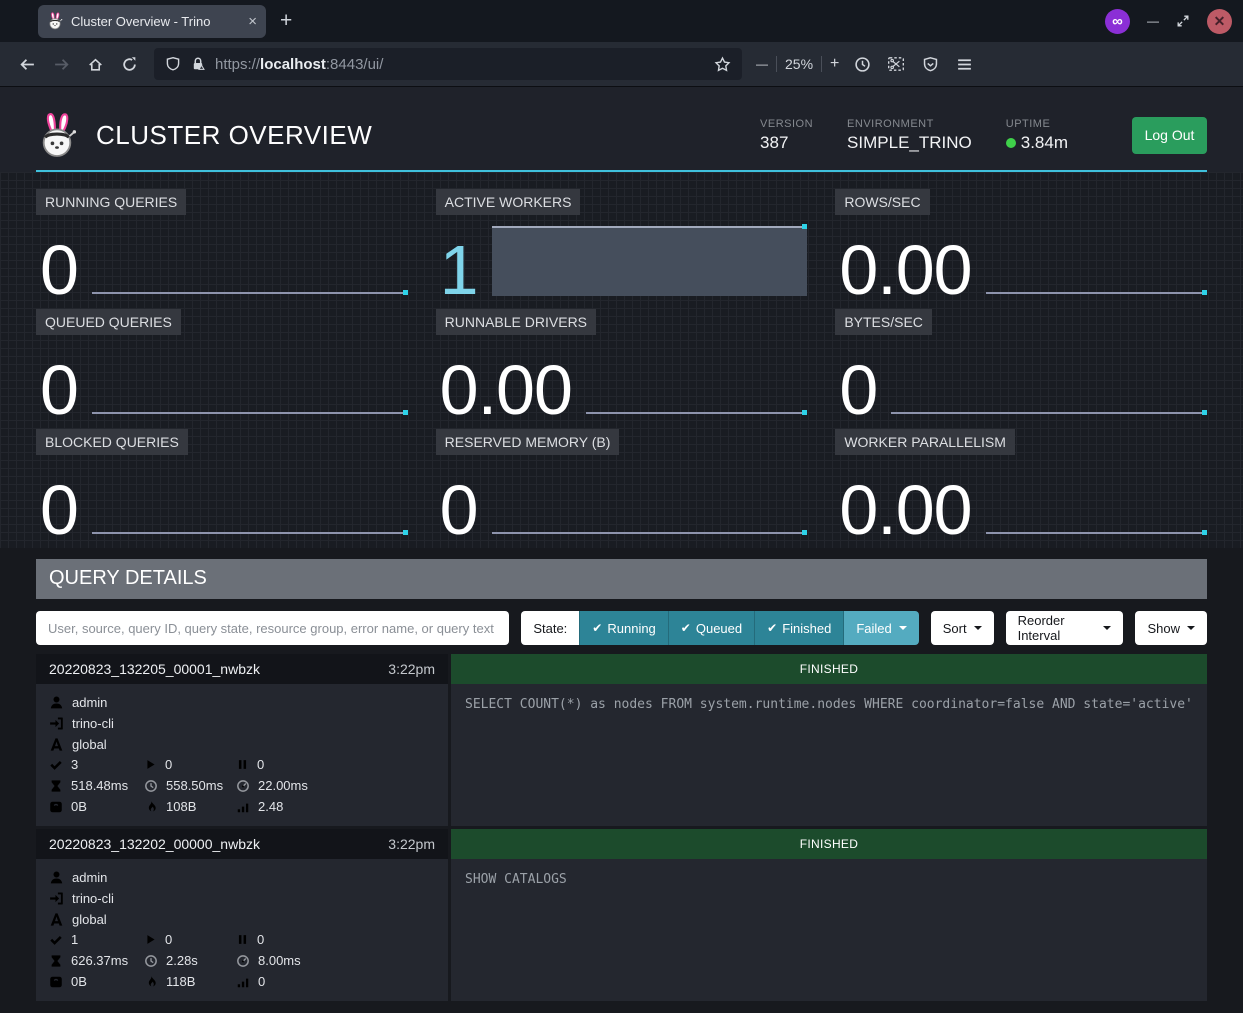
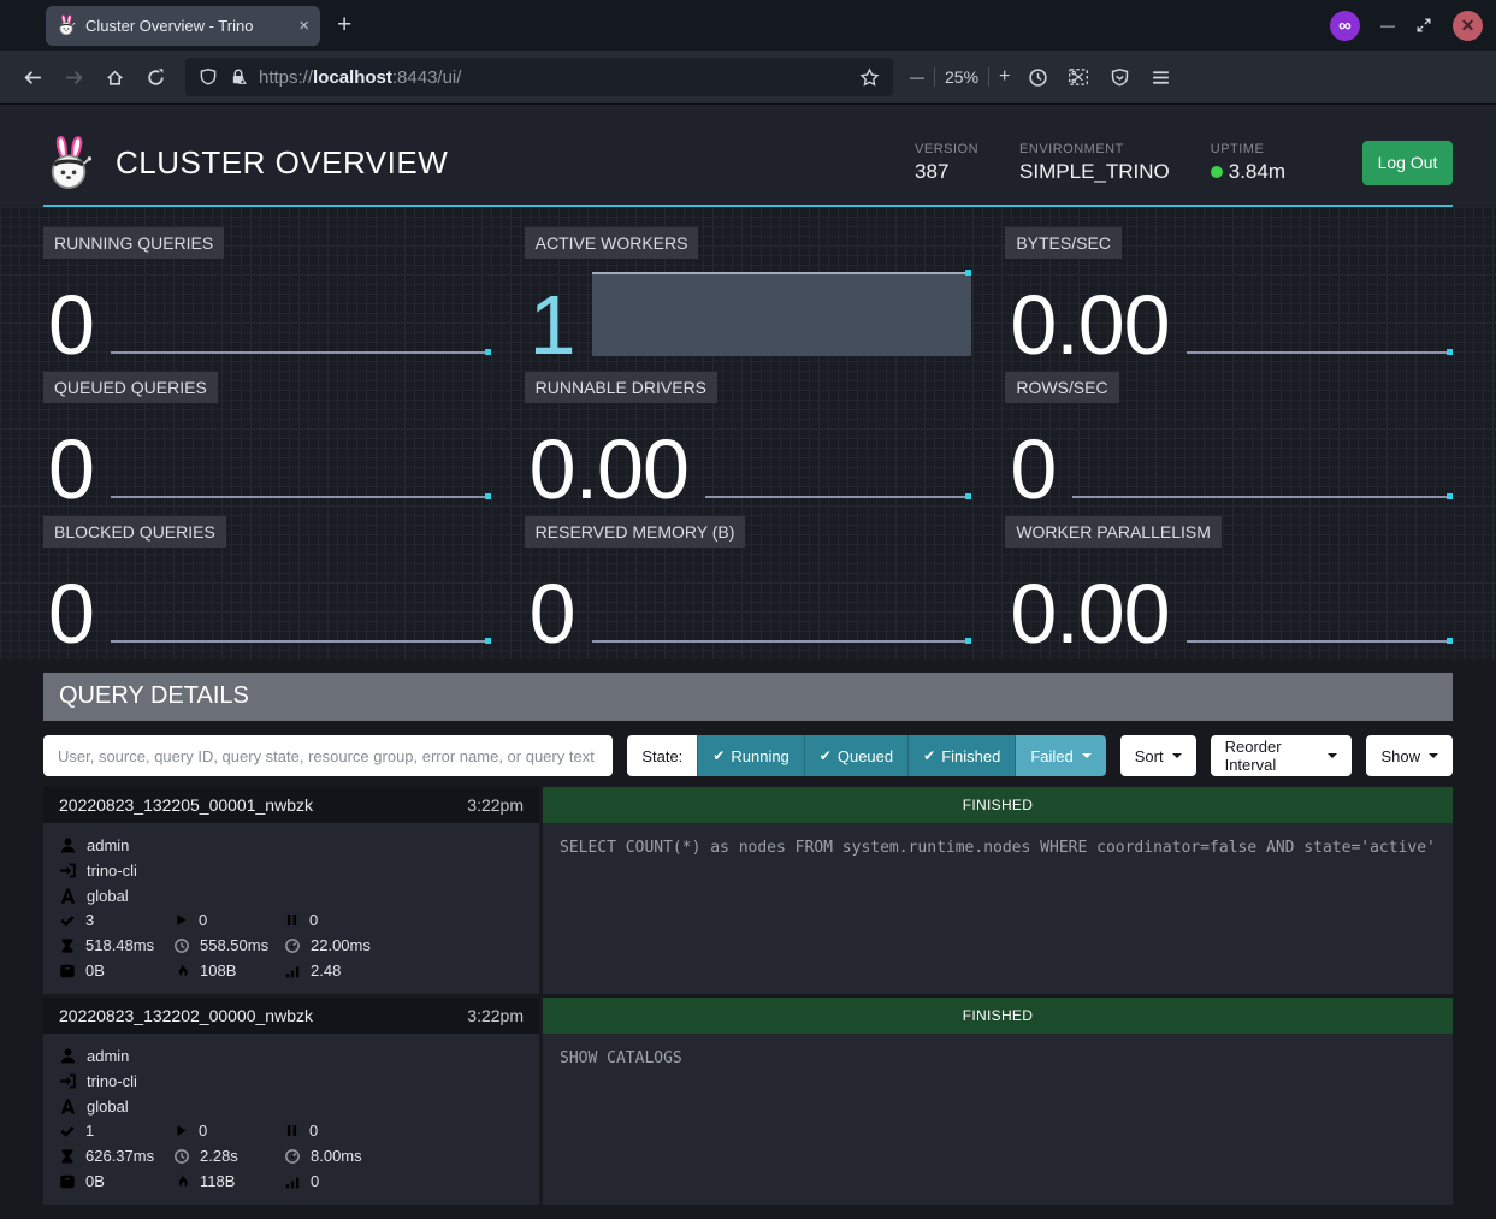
  Cluster Overview - Trino
  ×
  +
  ∞
  —
  ✕
  https://localhost:8443/ui/
  —
  25%
  +
  CLUSTER OVERVIEW
  VERSION
  387
  ENVIRONMENT
  SIMPLE_TRINO
  UPTIME
  3.84m
  Log Out
  RUNNING QUERIES
  0
  ACTIVE WORKERS
  1
- ROWS/SEC
+ BYTES/SEC
  0.00
  QUEUED QUERIES
  0
  RUNNABLE DRIVERS
  0.00
- BYTES/SEC
+ ROWS/SEC
  0
  BLOCKED QUERIES
  0
  RESERVED MEMORY (B)
  0
  WORKER PARALLELISM
  0.00
  QUERY DETAILS
  User, source, query ID, query state, resource group, error name, or query text
  State:
  ✔
  Running
  ✔
  Queued
  ✔
  Finished
  Failed
  Sort
  Reorder Interval
  Show
  20220823_132205_00001_nwbzk
  3:22pm
  FINISHED
  admin
  trino-cli
  global
  3
  0
  0
  518.48ms
  558.50ms
  22.00ms
  0B
  108B
  2.48
  SELECT COUNT(*) as nodes FROM system.runtime.nodes WHERE coordinator=false AND state='active'
  20220823_132202_00000_nwbzk
  3:22pm
  FINISHED
  admin
  trino-cli
  global
  1
  0
  0
  626.37ms
  2.28s
  8.00ms
  0B
  118B
  0
  SHOW CATALOGS
